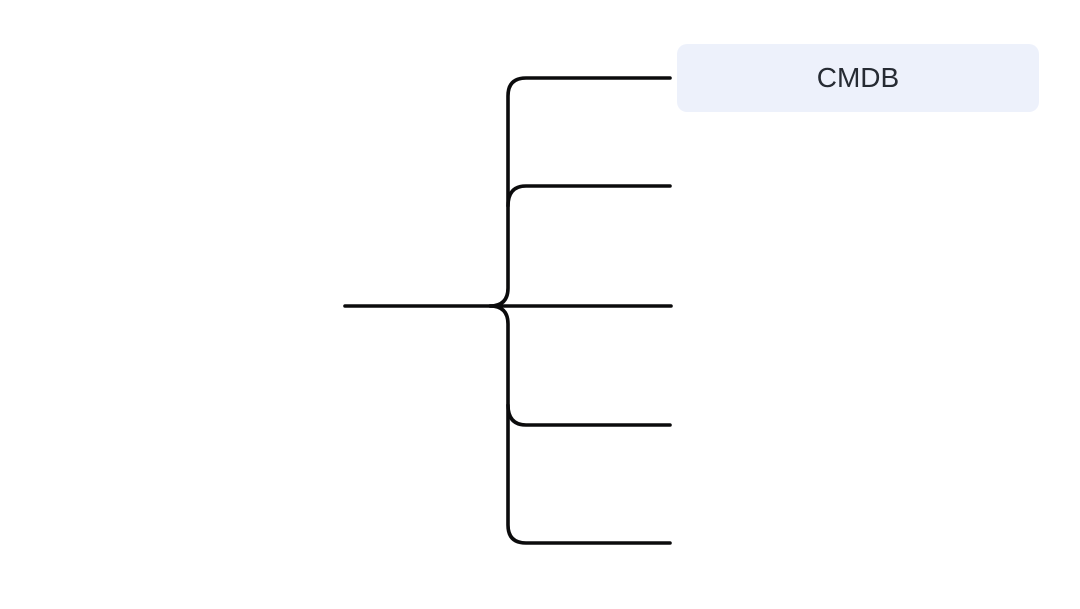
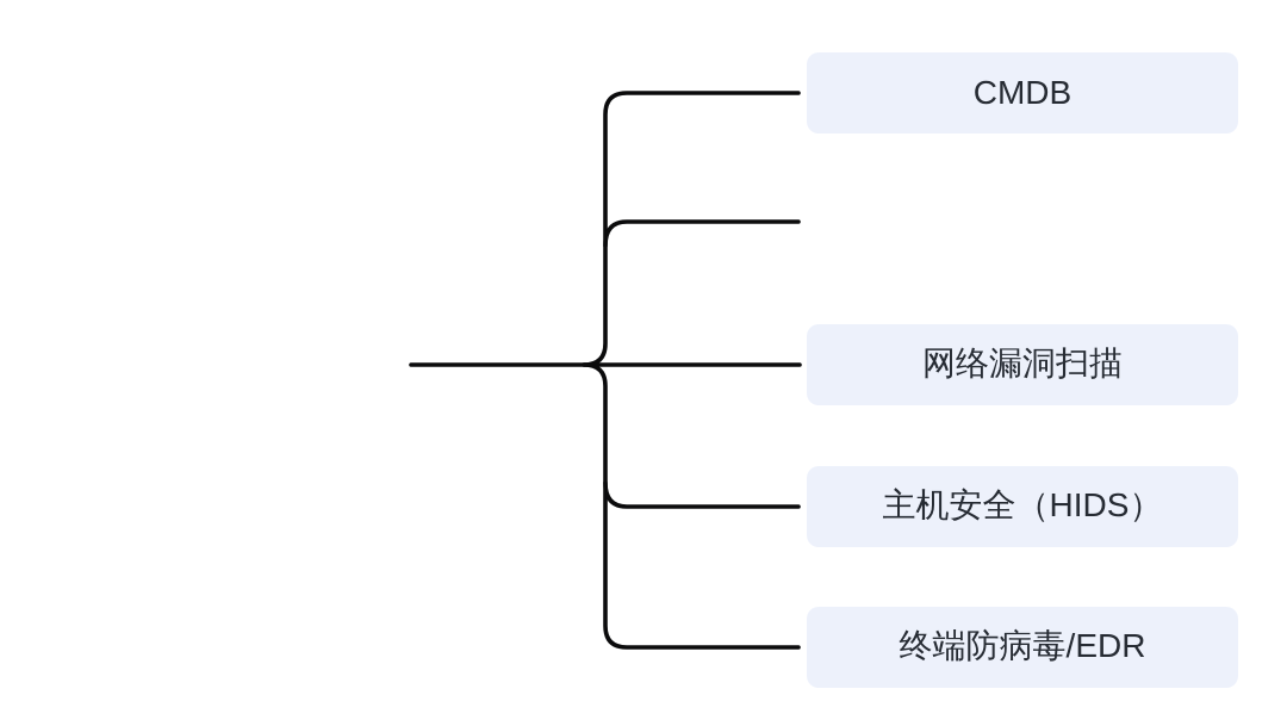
  CMDB
+ 网络漏洞扫描
+ 主机安全（HIDS）
+ 终端防病毒/EDR
